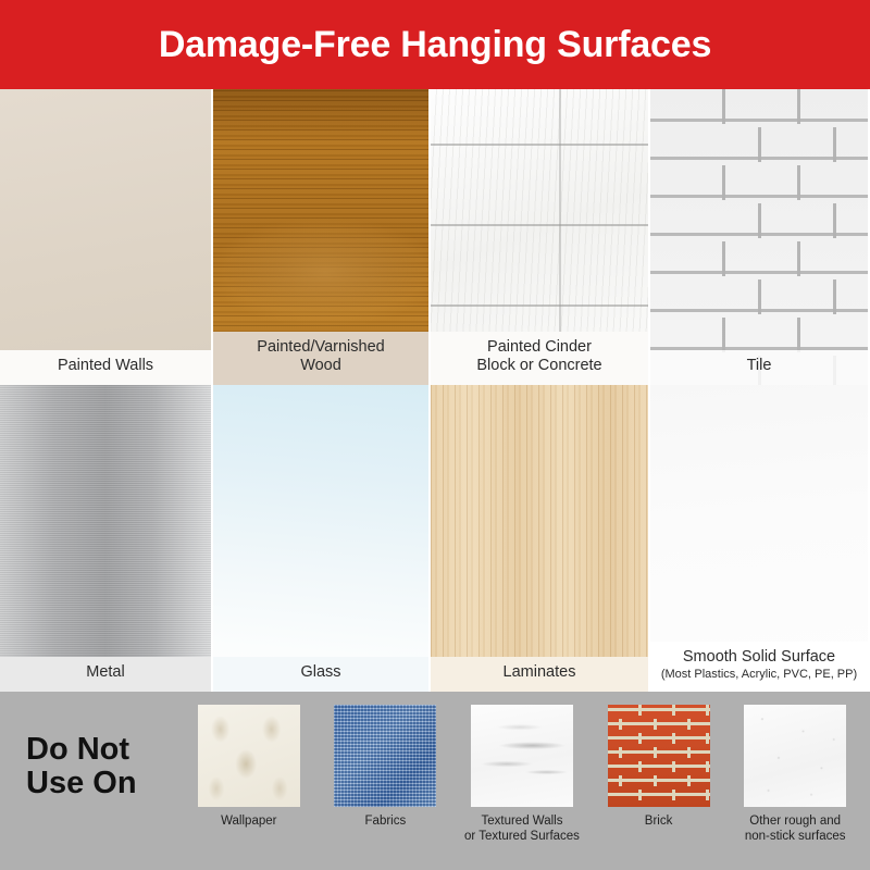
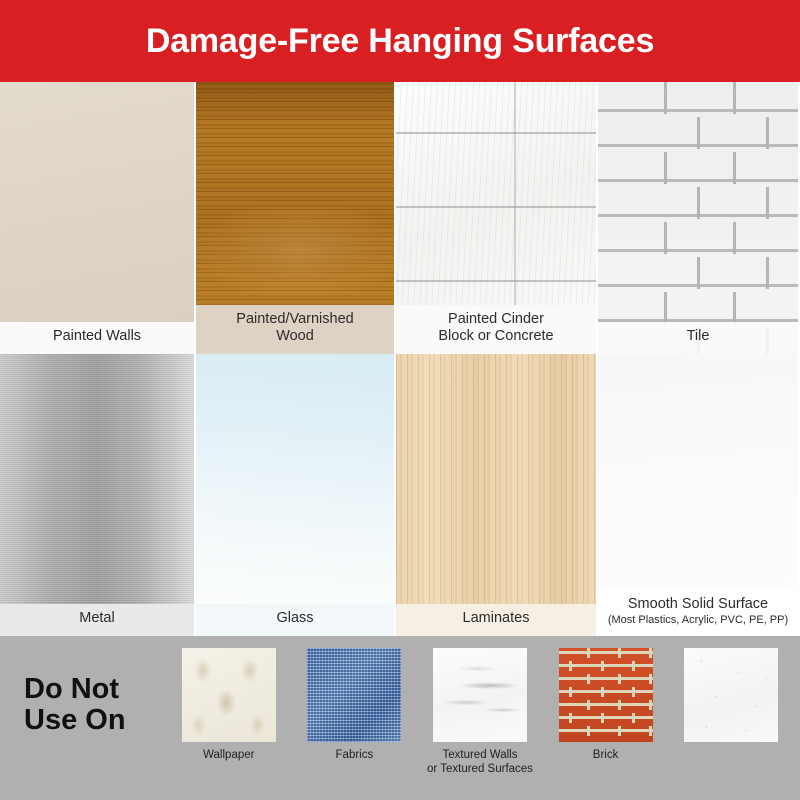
  Damage-Free Hanging Surfaces
  Painted Walls
  Painted/Varnished
  Wood
  Painted Cinder
  Block or Concrete
  Tile
  Metal
  Glass
  Laminates
  Smooth Solid Surface
  (Most Plastics, Acrylic, PVC, PE, PP)
  Do Not
  Use On
  Wallpaper
  Fabrics
  Textured Walls
  or Textured Surfaces
  Brick
- Other rough and
- non-stick surfaces
